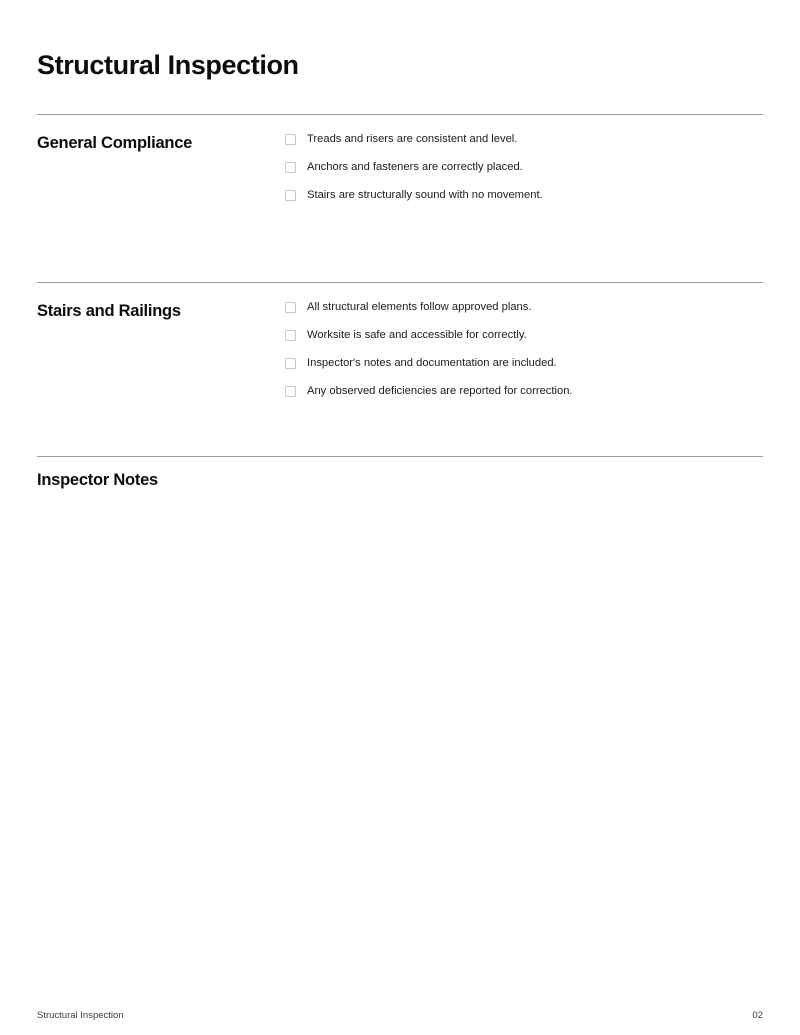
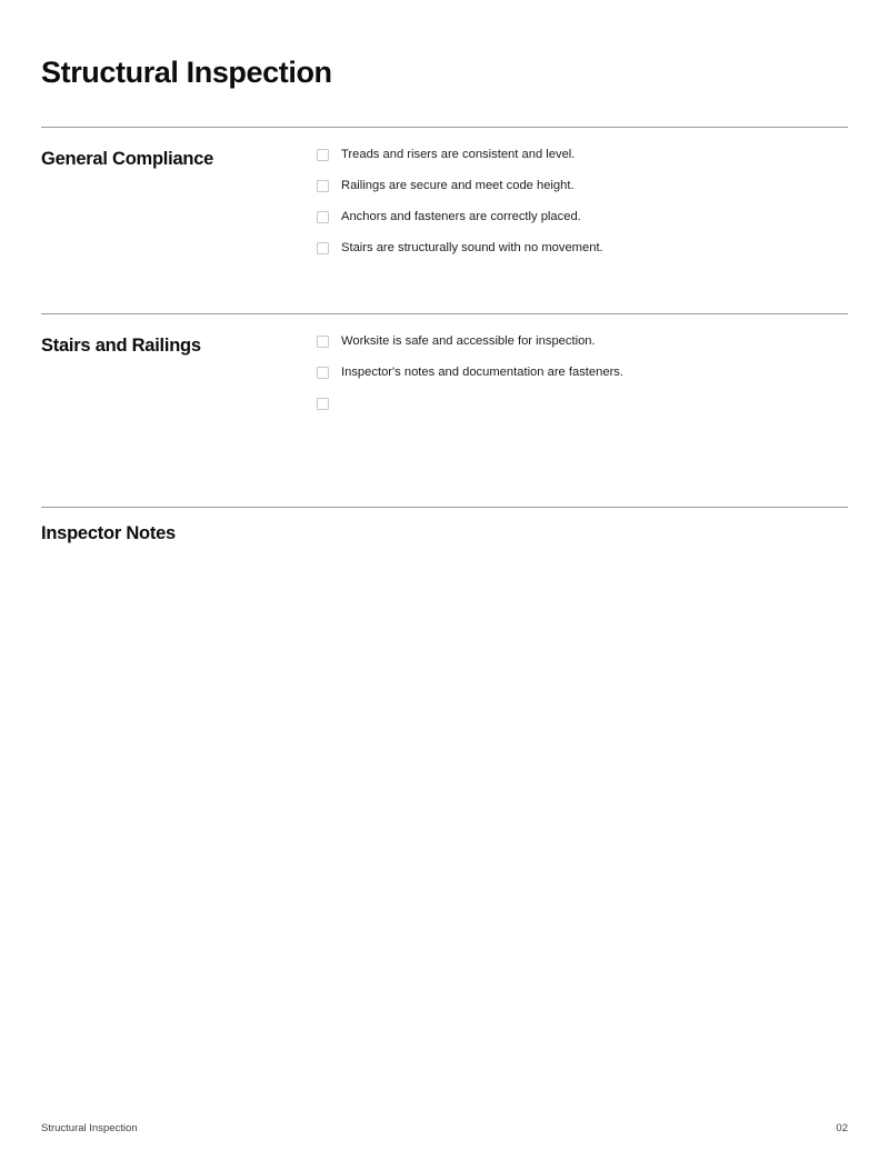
  Structural Inspection
  General Compliance
  Treads and risers are consistent and level.
+ Railings are secure and meet code height.
  Anchors and fasteners are correctly placed.
  Stairs are structurally sound with no movement.
  Stairs and Railings
- All structural elements follow approved plans.
- Worksite is safe and accessible for correctly.
+ Worksite is safe and accessible for inspection.
- Inspector's notes and documentation are included.
+ Inspector's notes and documentation are fasteners.
- Any observed deficiencies are reported for correction.
  Inspector Notes
  Structural Inspection
  02
